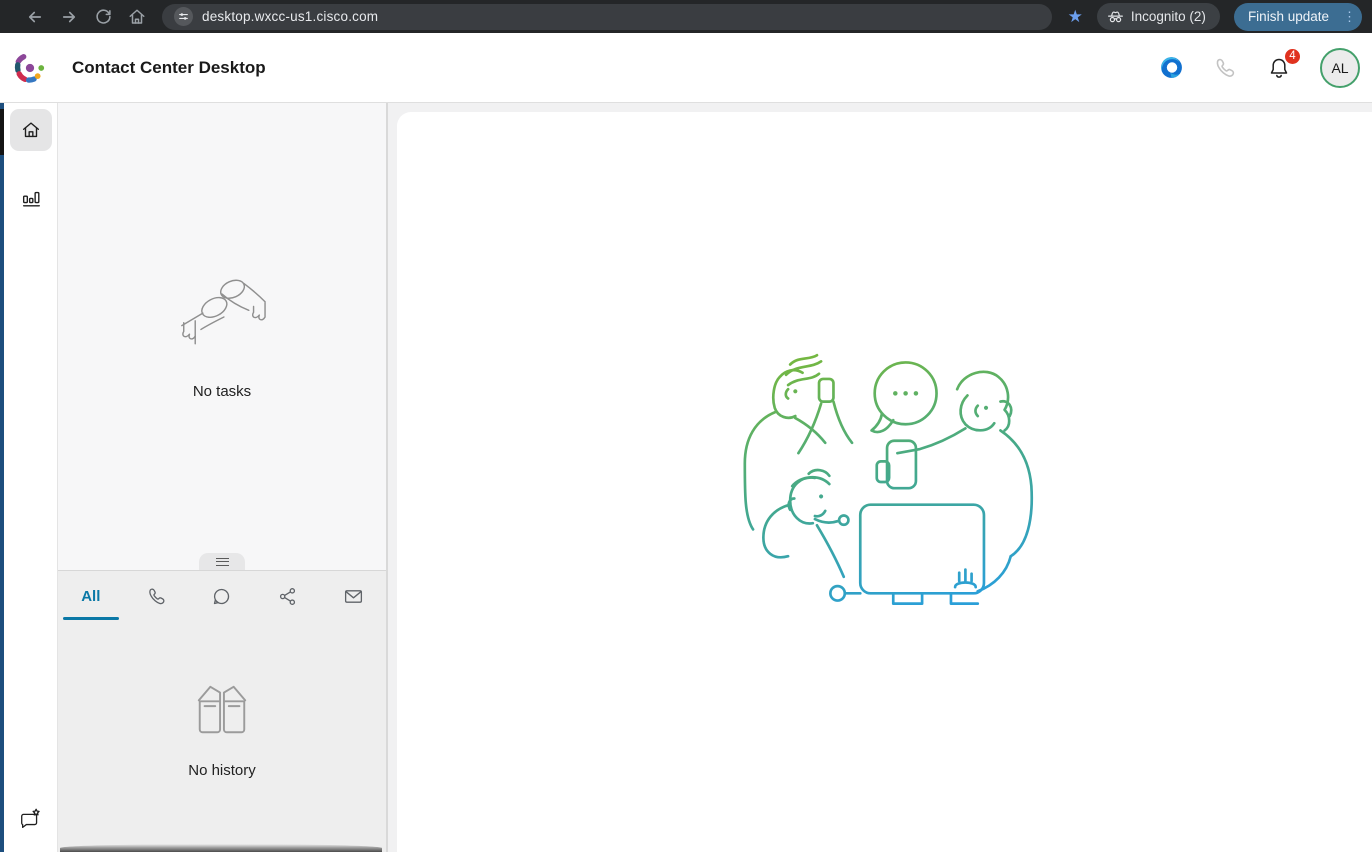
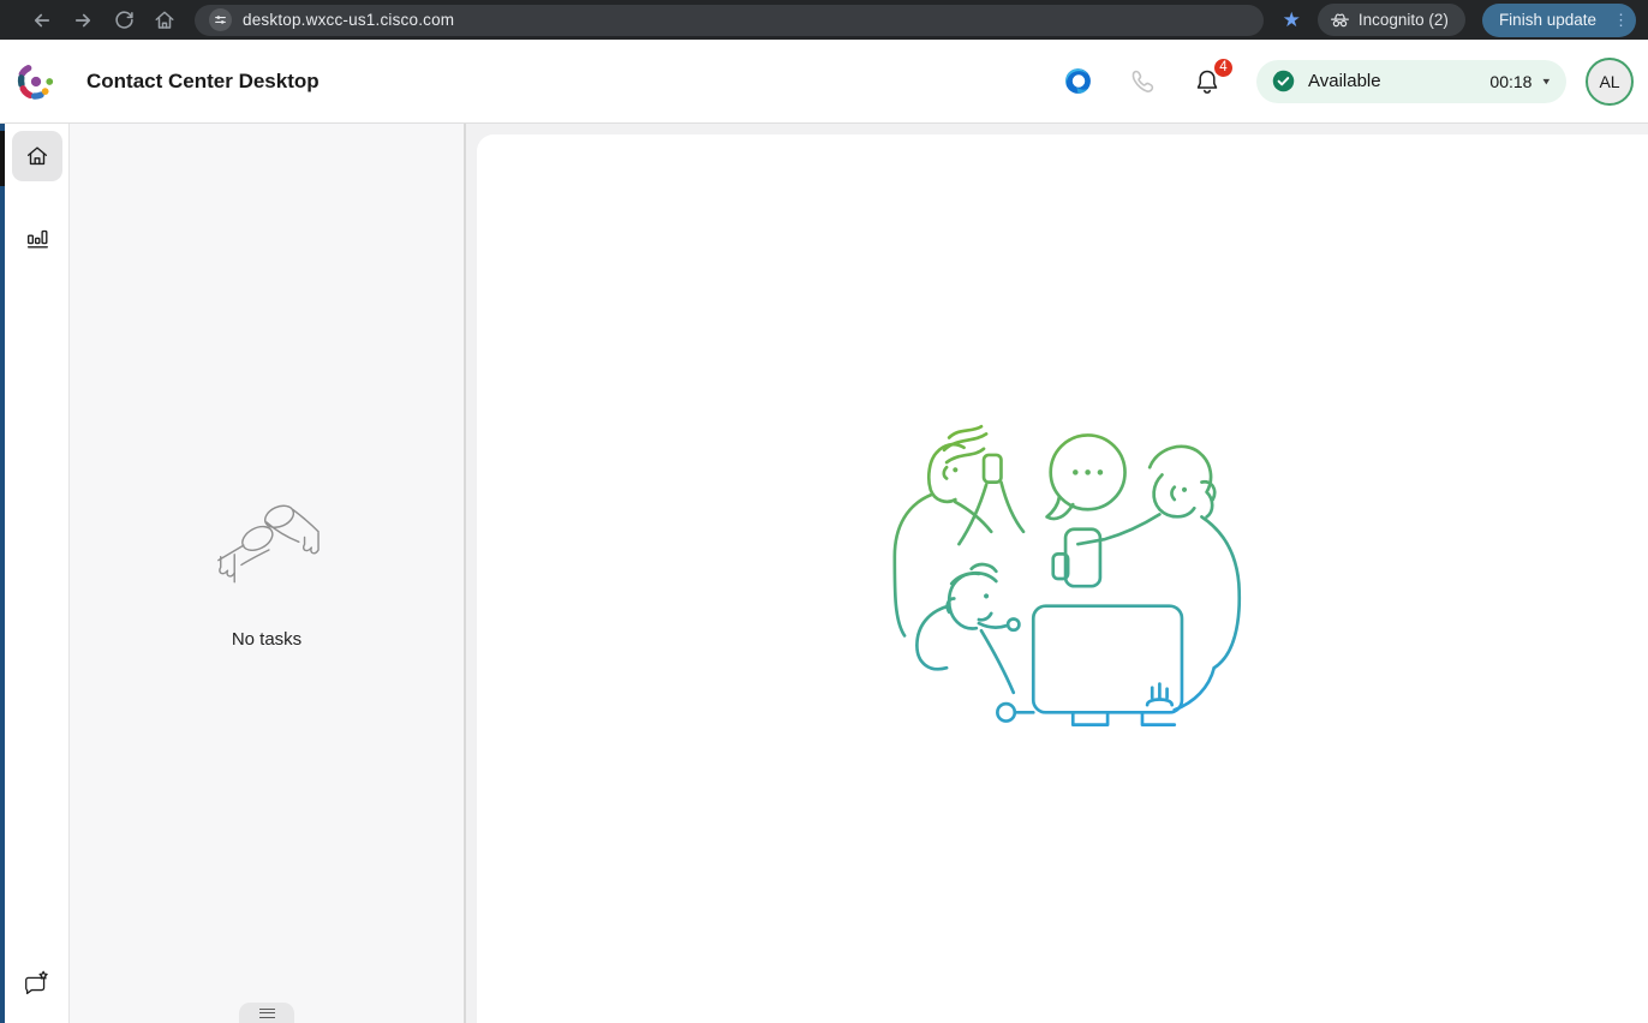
  desktop.wxcc-us1.cisco.com
  ★
  Incognito (2)
  Finish update
  ⋮
  Contact Center Desktop
  4
+ Available
+ 00:18
+ ▾
  AL
  No tasks
- All
- No history
